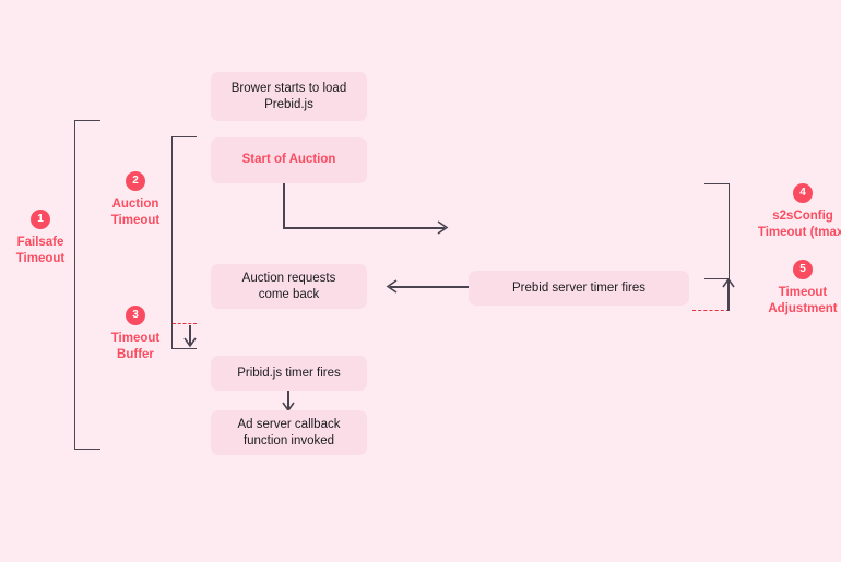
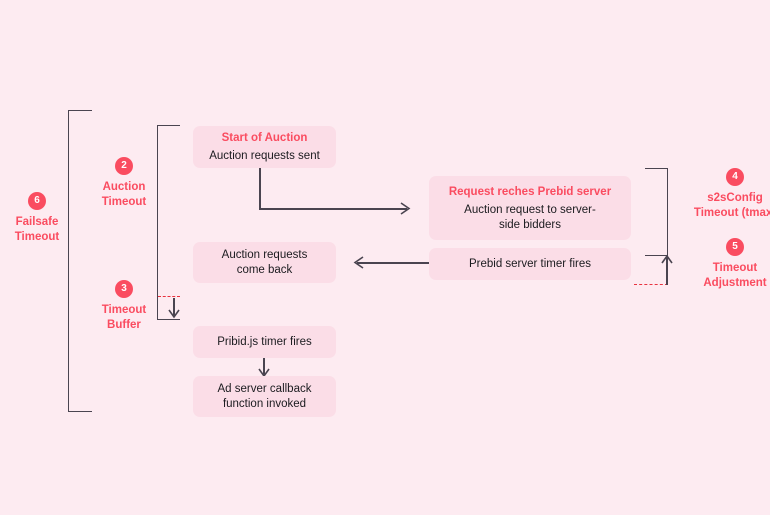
- Brower starts to load
- Prebid.js
  Start of Auction
+ Auction requests sent
+ Request reches Prebid server
+ Auction request to server-
+ side bidders
  Prebid server timer fires
  Auction requests
  come back
  Pribid.js timer fires
  Ad server callback
  function invoked
- 1
+ 6
  Failsafe
  Timeout
  2
  Auction
  Timeout
  3
  Timeout
  Buffer
  4
  s2sConfig
  Timeout (tmax
  5
  Timeout
  Adjustment
